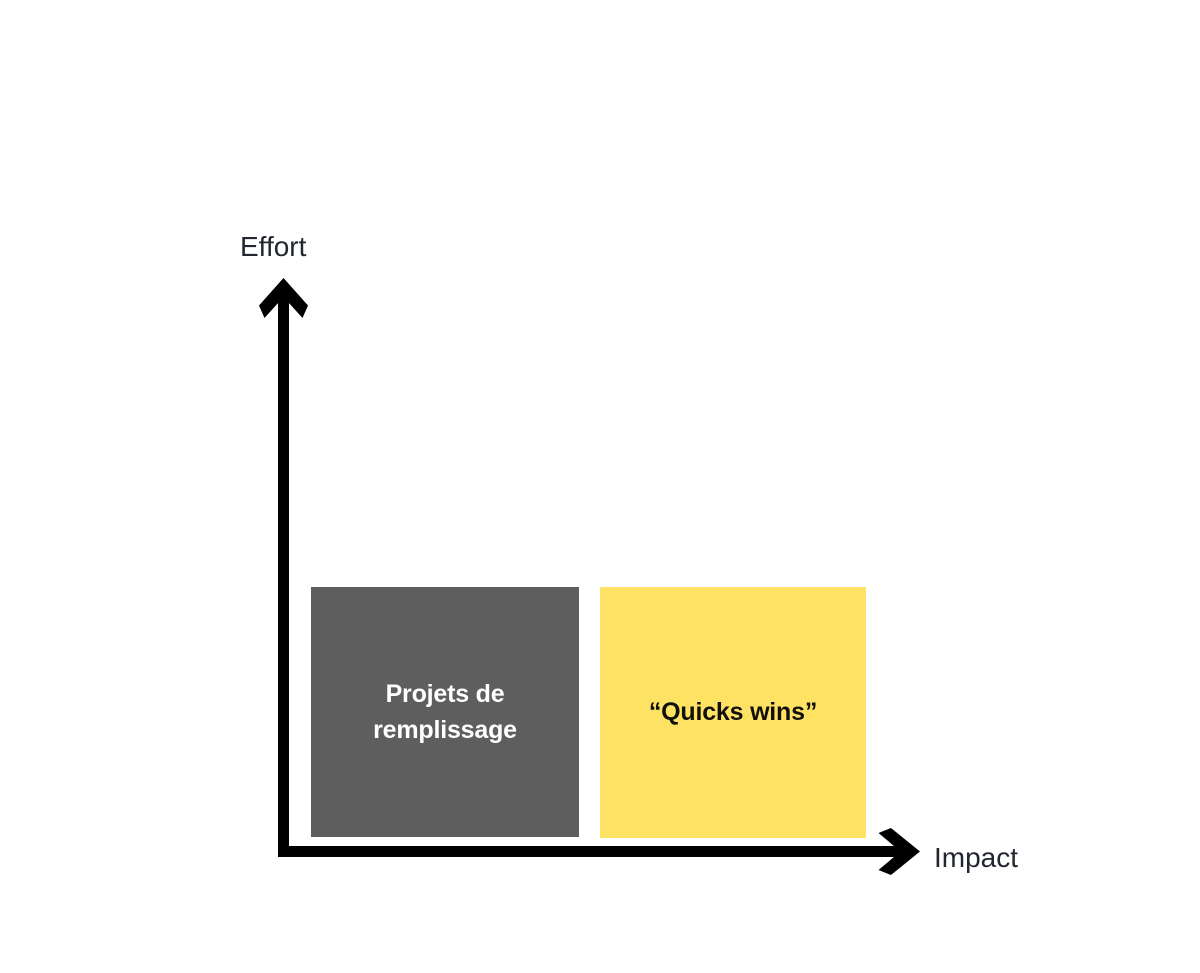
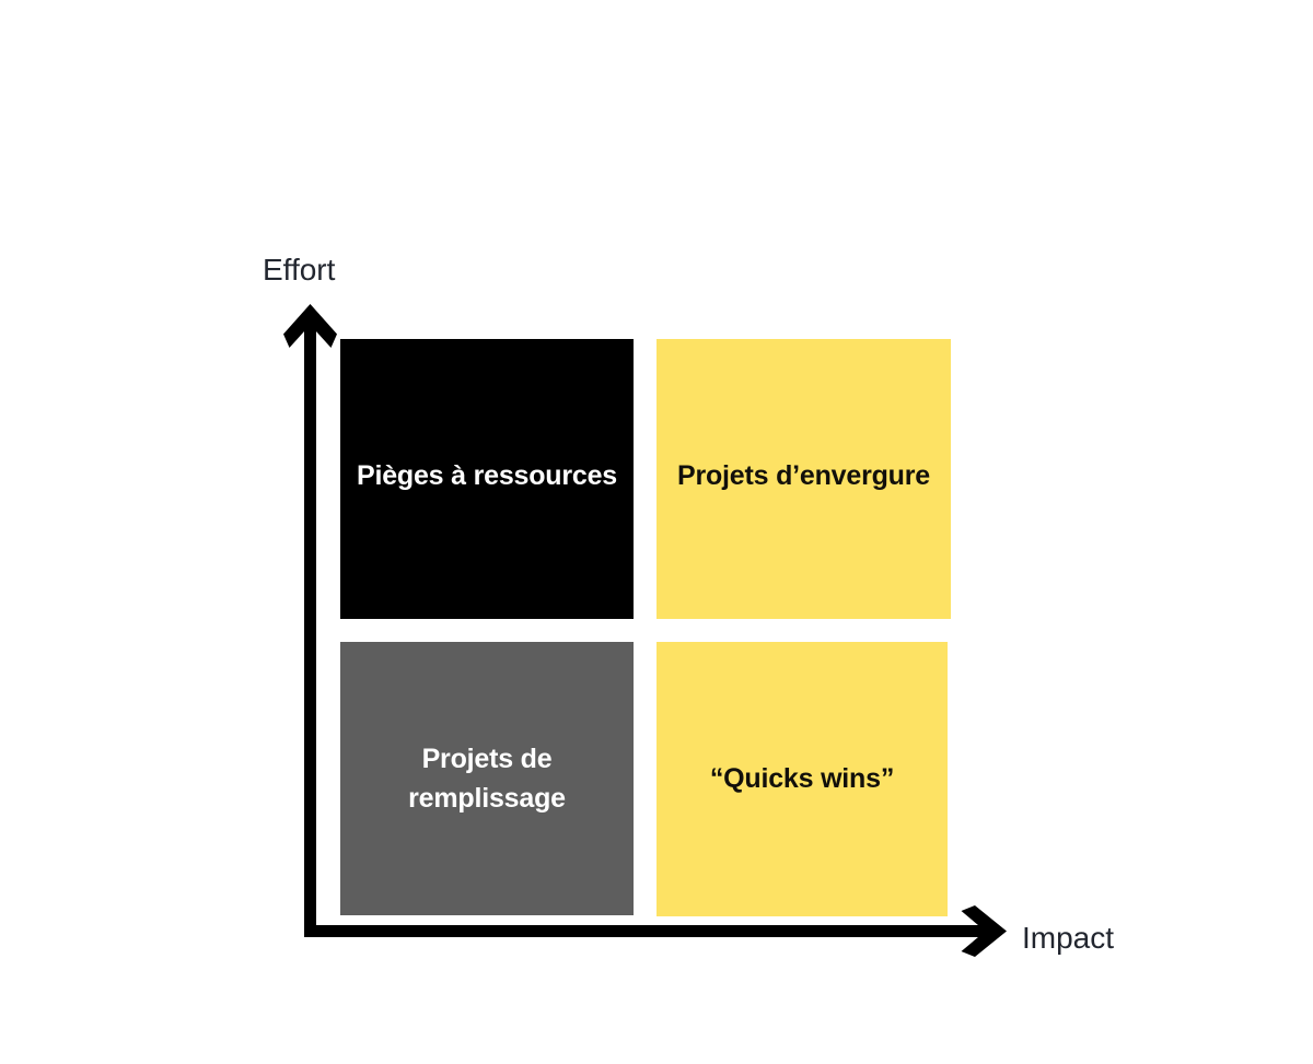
  Effort
  Impact
+ Pièges à ressources
+ Projets d’envergure
  Projets de
  remplissage
  “Quicks wins”
